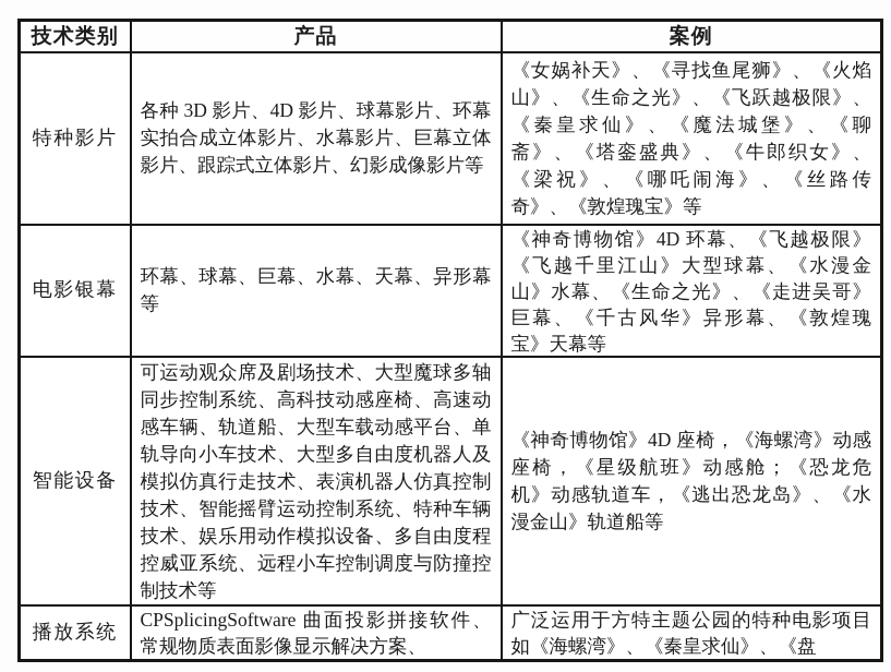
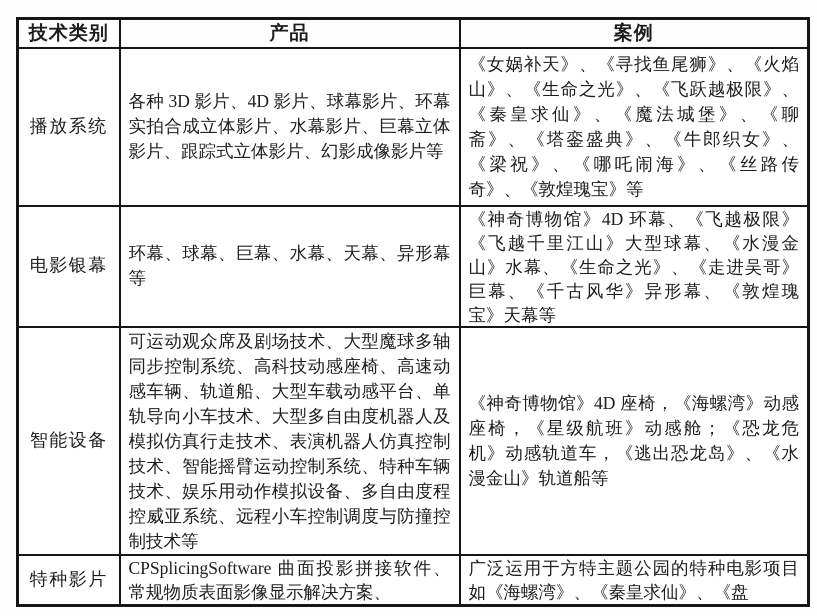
  技术类别	产品	案例
- 特种影片	各种 3D 影片、4D 影片、球幕影片、环幕实拍合成立体影片、水幕影片、巨幕立体影片、跟踪式立体影片、幻影成像影片等	《女娲补天》、《寻找鱼尾狮》、《火焰山》、《生命之光》、《飞跃越极限》、《秦皇求仙》、《魔法城堡》、《聊斋》、《塔銮盛典》、《牛郎织女》、《梁祝》、《哪吒闹海》、《丝路传奇》、《敦煌瑰宝》等
+ 播放系统	各种 3D 影片、4D 影片、球幕影片、环幕实拍合成立体影片、水幕影片、巨幕立体影片、跟踪式立体影片、幻影成像影片等	《女娲补天》、《寻找鱼尾狮》、《火焰山》、《生命之光》、《飞跃越极限》、《秦皇求仙》、《魔法城堡》、《聊斋》、《塔銮盛典》、《牛郎织女》、《梁祝》、《哪吒闹海》、《丝路传奇》、《敦煌瑰宝》等
  电影银幕	环幕、球幕、巨幕、水幕、天幕、异形幕等	《神奇博物馆》4D 环幕、《飞越极限》《飞越千里江山》大型球幕、《水漫金山》水幕、《生命之光》、《走进吴哥》巨幕、《千古风华》异形幕、《敦煌瑰宝》天幕等
  智能设备	可运动观众席及剧场技术、大型魔球多轴同步控制系统、高科技动感座椅、高速动感车辆、轨道船、大型车载动感平台、单轨导向小车技术、大型多自由度机器人及模拟仿真行走技术、表演机器人仿真控制技术、智能摇臂运动控制系统、特种车辆技术、娱乐用动作模拟设备、多自由度程控威亚系统、远程小车控制调度与防撞控制技术等	《神奇博物馆》4D 座椅，《海螺湾》动感座椅，《星级航班》动感舱；《恐龙危机》动感轨道车，《逃出恐龙岛》、《水漫金山》轨道船等
- 播放系统	CPSplicingSoftware 曲面投影拼接软件、常规物质表面影像显示解决方案、	广泛运用于方特主题公园的特种电影项目如《海螺湾》、《秦皇求仙》、《盘
+ 特种影片	CPSplicingSoftware 曲面投影拼接软件、常规物质表面影像显示解决方案、	广泛运用于方特主题公园的特种电影项目如《海螺湾》、《秦皇求仙》、《盘
